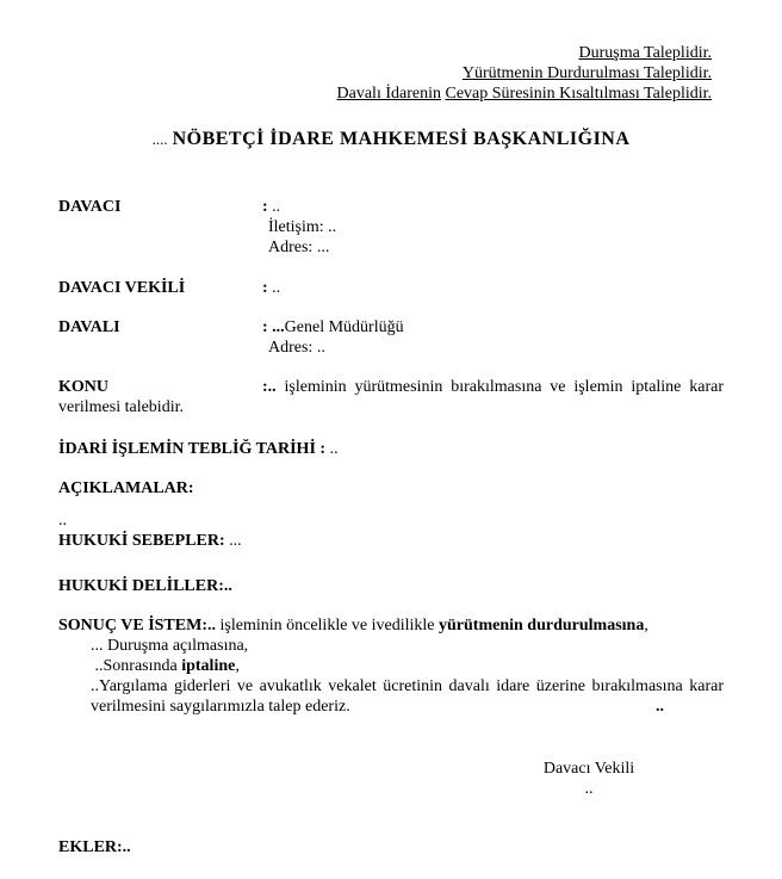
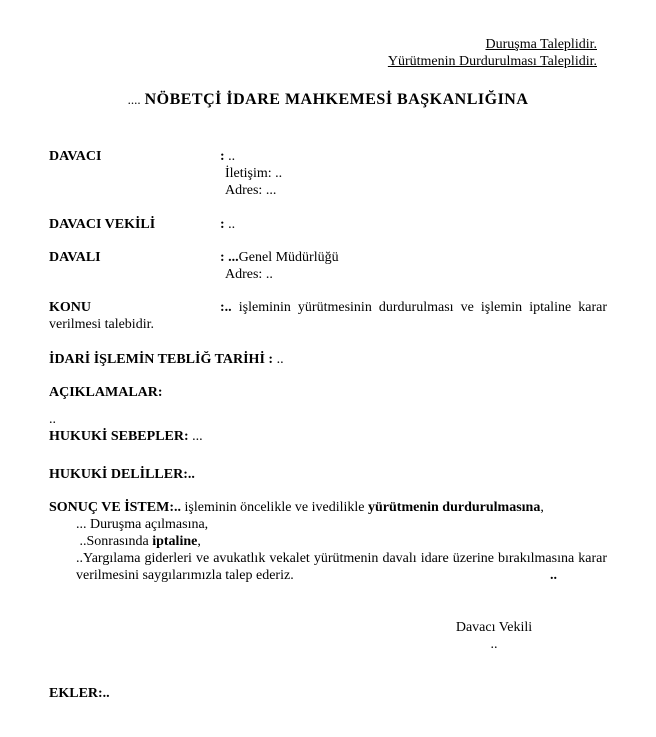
  Duruşma Taleplidir.
  Yürütmenin Durdurulması Taleplidir.
- Davalı İdarenin Cevap Süresinin Kısaltılması Taleplidir.
  .... NÖBETÇİ İDARE MAHKEMESİ BAŞKANLIĞINA
  DAVACI : ..
  İletişim: ..
  Adres: ...
  DAVACI VEKİLİ : ..
  DAVALI : ...Genel Müdürlüğü
  Adres: ..
  KONU
- :.. işleminin yürütmesinin bırakılmasına ve işlemin iptaline karar
+ :.. işleminin yürütmesinin durdurulması ve işlemin iptaline karar
  verilmesi talebidir.
  İDARİ İŞLEMİN TEBLİĞ TARİHİ : ..
  AÇIKLAMALAR:
  ..
  HUKUKİ SEBEPLER: ...
  HUKUKİ DELİLLER:..
  SONUÇ VE İSTEM:.. işleminin öncelikle ve ivedilikle yürütmenin durdurulmasına,
  ... Duruşma açılmasına,
  ..Sonrasında iptaline,
- ..Yargılama giderleri ve avukatlık vekalet ücretinin davalı idare üzerine bırakılmasına karar
+ ..Yargılama giderleri ve avukatlık vekalet yürütmenin davalı idare üzerine bırakılmasına karar
  verilmesini saygılarımızla talep ederiz.
  ..
  Davacı Vekili
  ..
  EKLER:..
